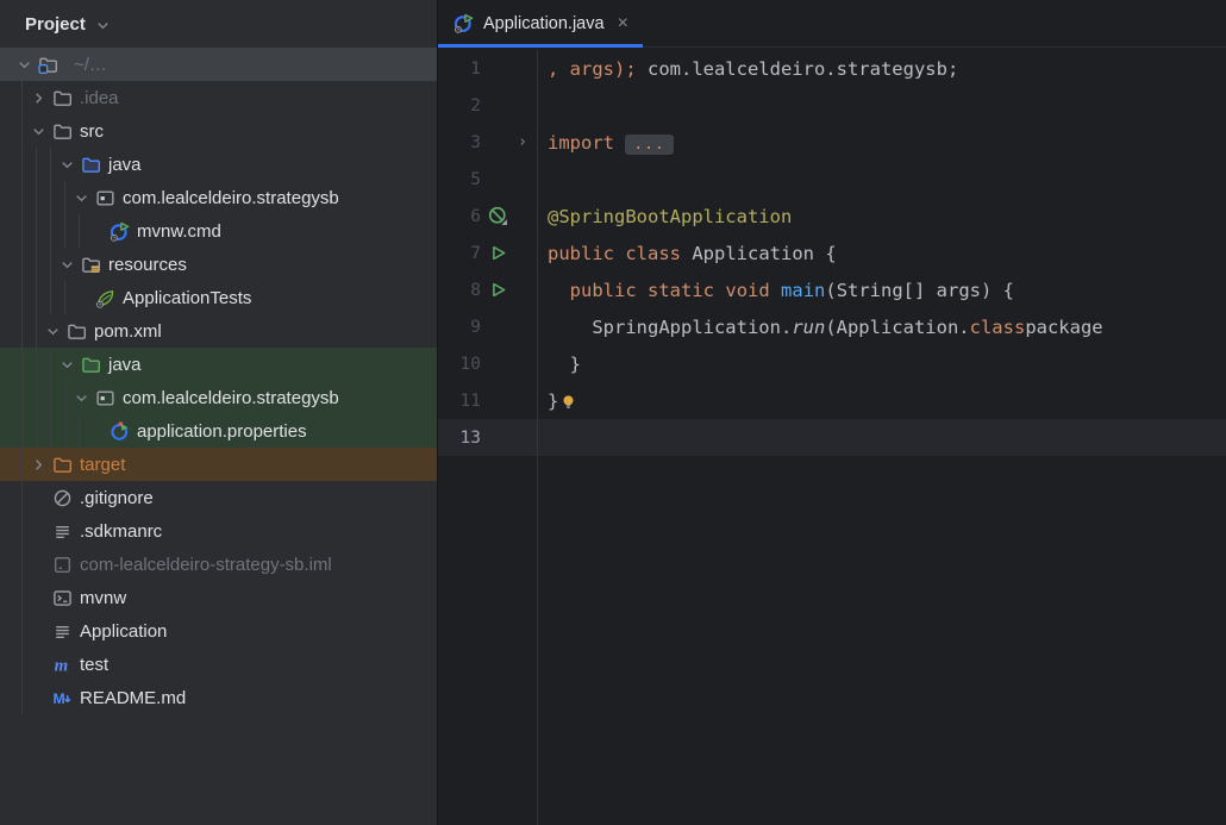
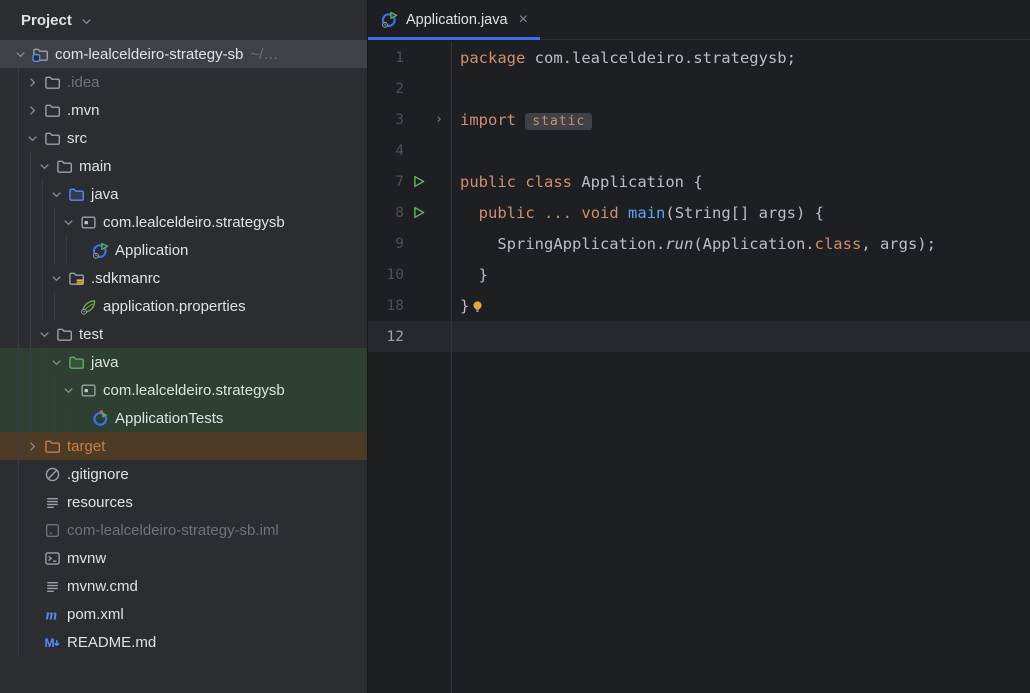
  Project
+ com-lealceldeiro-strategy-sb
  ~/…
  .idea
+ .mvn
  src
+ main
  java
  com.lealceldeiro.strategysb
- mvnw.cmd
+ Application
- resources
+ .sdkmanrc
- ApplicationTests
+ application.properties
- pom.xml
+ test
  java
  com.lealceldeiro.strategysb
- application.properties
+ ApplicationTests
  target
  .gitignore
- .sdkmanrc
+ resources
  com-lealceldeiro-strategy-sb.iml
  mvnw
- Application
+ mvnw.cmd
  m
- test
+ pom.xml
  M
  README.md
  Application.java
  ×
  1
- , args); com.lealceldeiro.strategysb;
+ package com.lealceldeiro.strategysb;
  2
  3
  ›
- import ...
+ import static
- 5
+ 4
- 6
- @SpringBootApplication
  7
  public class Application {
  8
- public static void main(String[] args) {
+ public ... void main(String[] args) {
  9
- SpringApplication.run(Application.classpackage
+ SpringApplication.run(Application.class, args);
  10
  }
- 11
+ 18
  }
- 13
+ 12
